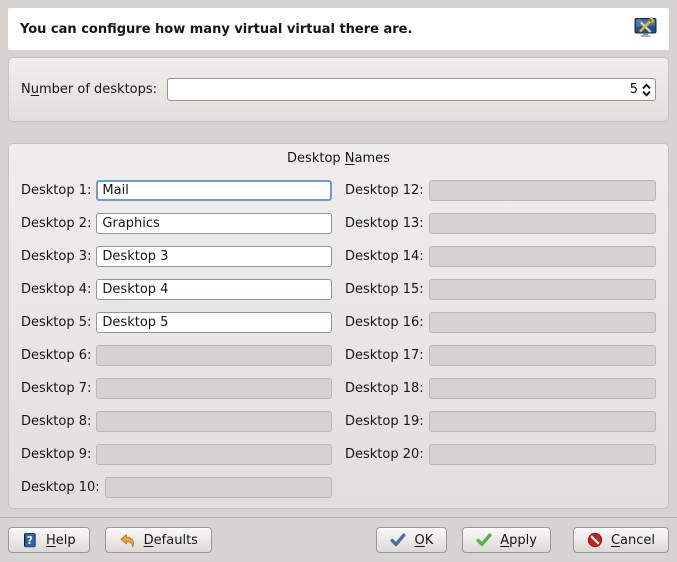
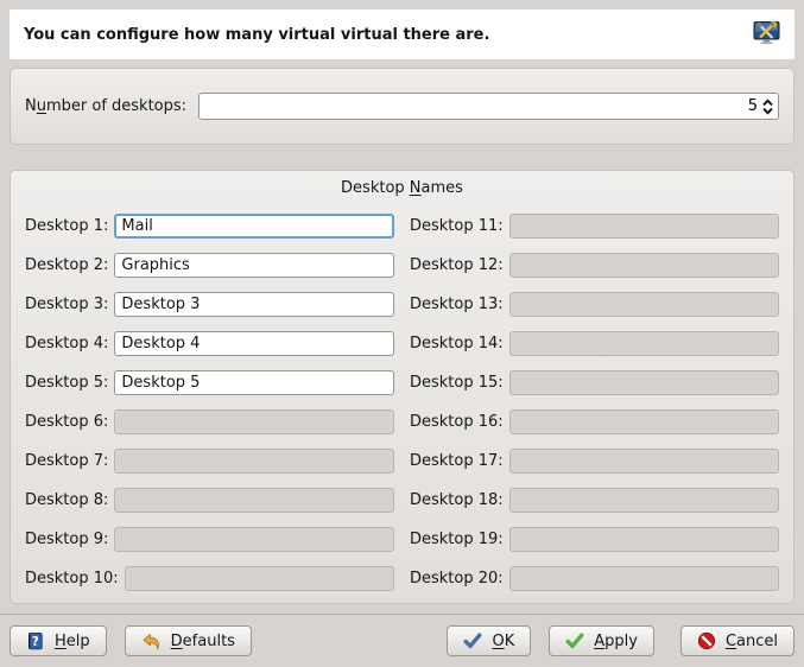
  You can configure how many virtual virtual there are.
  Number of desktops:
  5
  Desktop Names
  Desktop 1:
  Mail
  Desktop 2:
  Graphics
  Desktop 3:
  Desktop 3
  Desktop 4:
  Desktop 4
  Desktop 5:
  Desktop 5
  Desktop 6:
  Desktop 7:
  Desktop 8:
  Desktop 9:
  Desktop 10:
+ Desktop 11:
  Desktop 12:
  Desktop 13:
  Desktop 14:
  Desktop 15:
  Desktop 16:
  Desktop 17:
  Desktop 18:
  Desktop 19:
  Desktop 20:
  ?
  Help
  Defaults
  OK
  Apply
  Cancel
